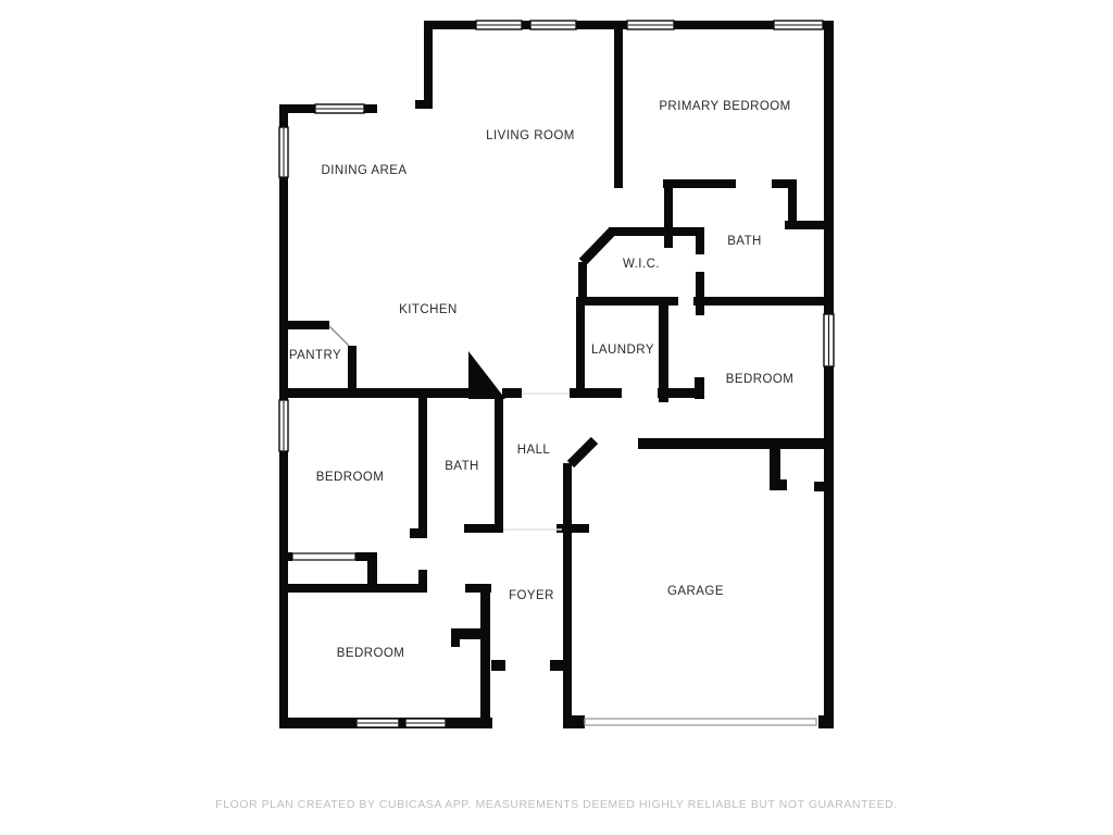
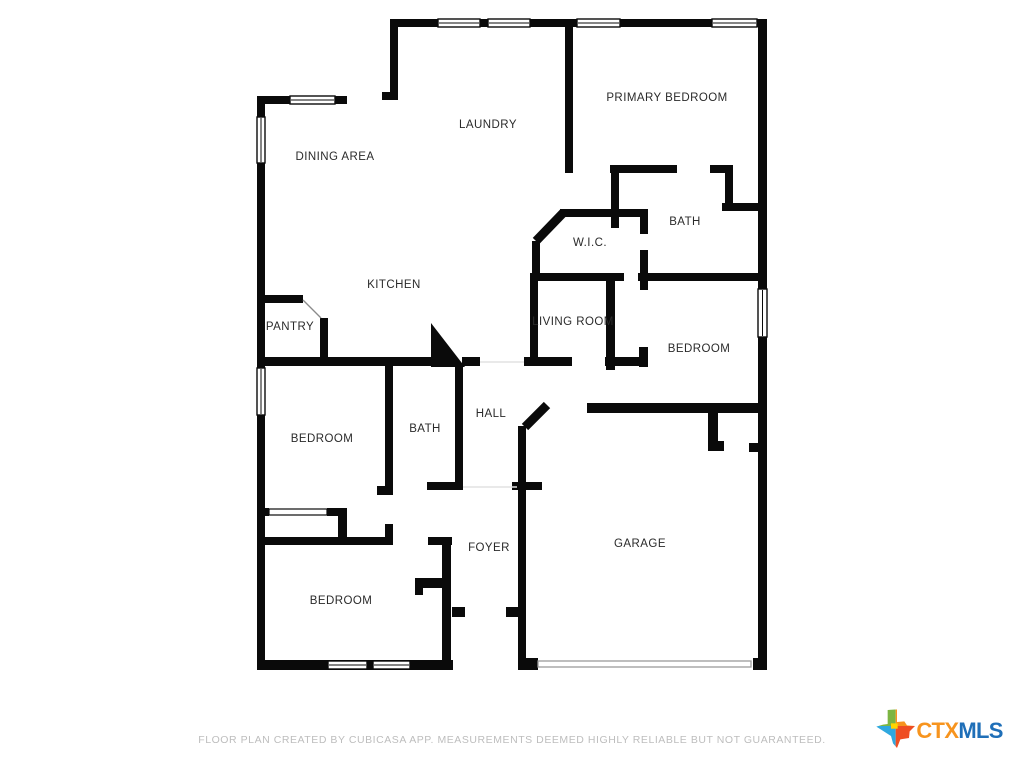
- LIVING ROOM
+ LAUNDRY
  PRIMARY BEDROOM
  DINING AREA
  BATH
  W.I.C.
  KITCHEN
  PANTRY
- LAUNDRY
+ LIVING ROOM
  BEDROOM
  BATH
  HALL
  BEDROOM
  FOYER
  GARAGE
  BEDROOM
  FLOOR PLAN CREATED BY CUBICASA APP. MEASUREMENTS DEEMED HIGHLY RELIABLE BUT NOT GUARANTEED.
+ CTXMLS
